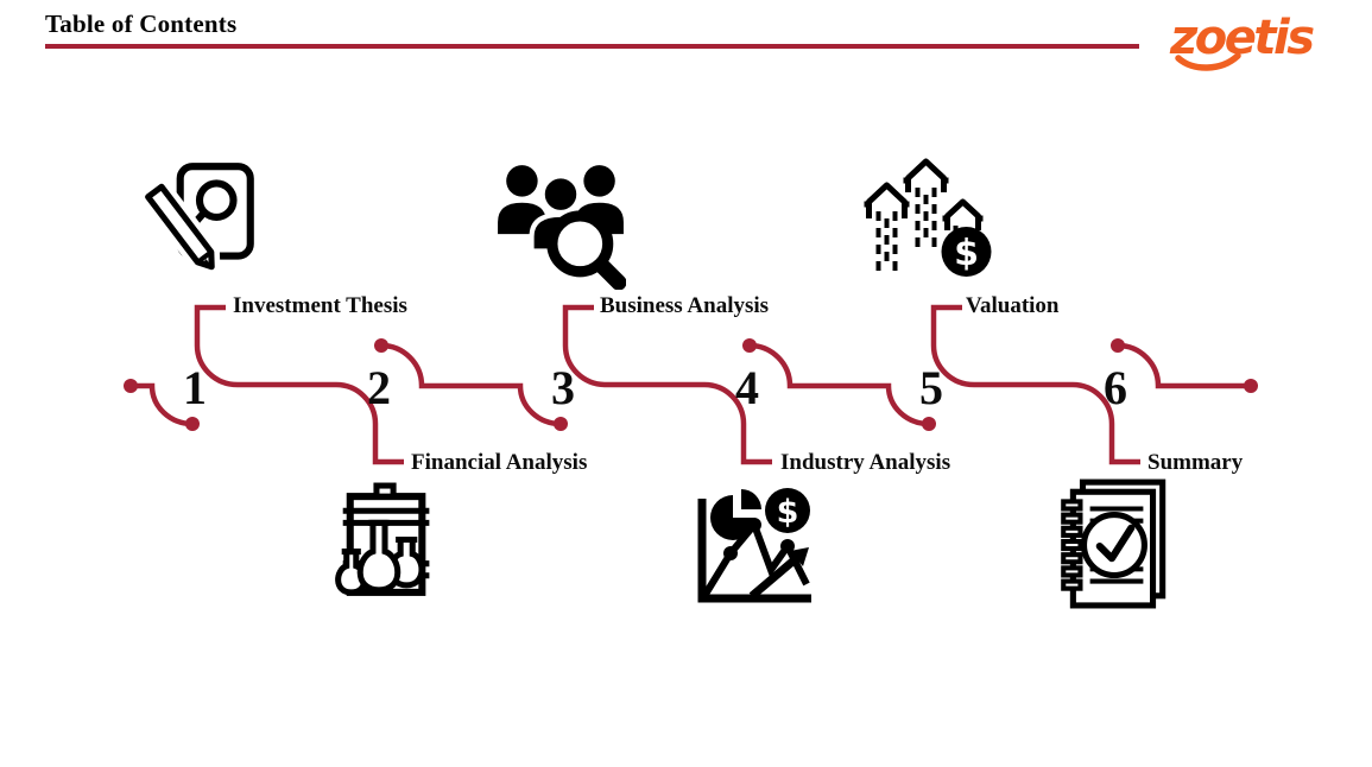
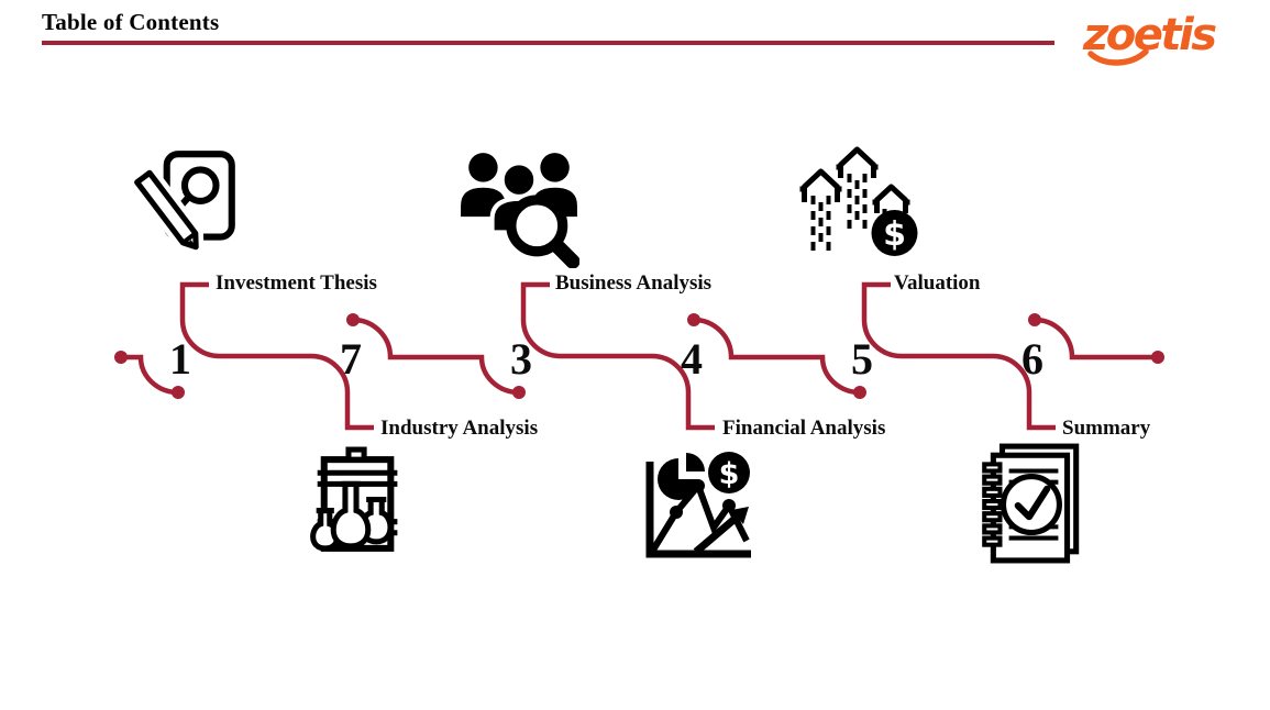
  Table of Contents
  zoetis
  1
- 2
+ 7
  3
  4
  5
  6
  Investment Thesis
- Financial Analysis
+ Industry Analysis
  Business Analysis
- Industry Analysis
+ Financial Analysis
  Valuation
  Summary
  $
  $
